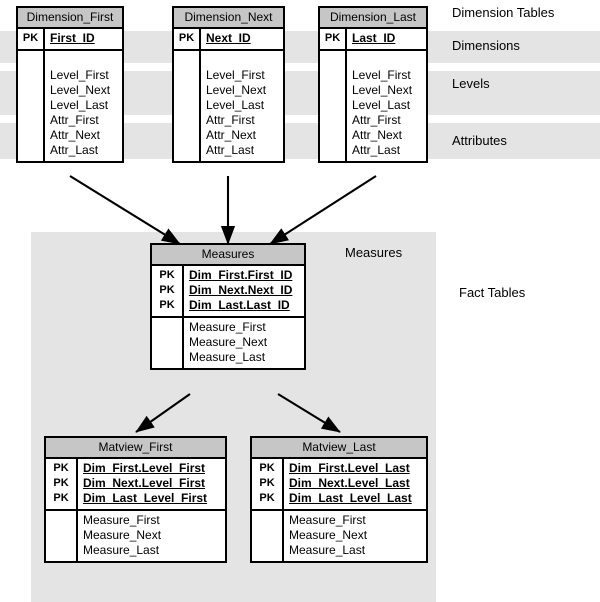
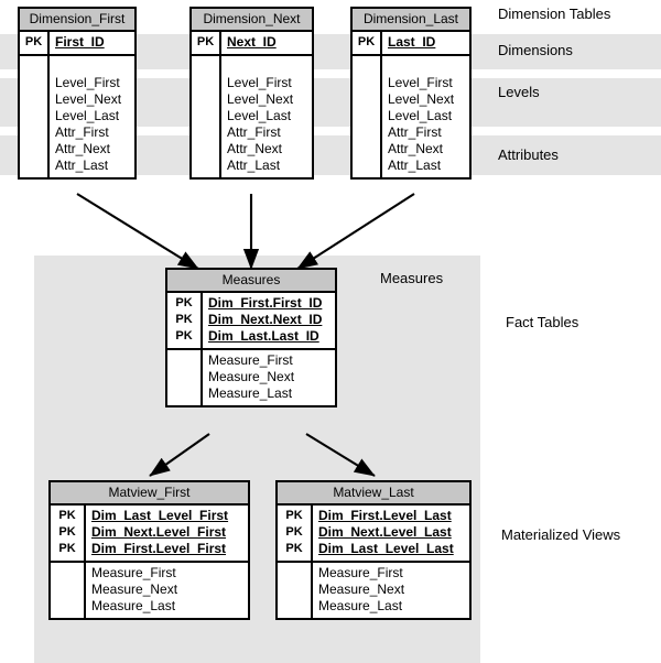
  Dimension_First
  PK
  First_ID
  Level_First
  Level_Next
  Level_Last
  Attr_First
  Attr_Next
  Attr_Last
  Dimension_Next
  PK
  Next_ID
  Level_First
  Level_Next
  Level_Last
  Attr_First
  Attr_Next
  Attr_Last
  Dimension_Last
  PK
  Last_ID
  Level_First
  Level_Next
  Level_Last
  Attr_First
  Attr_Next
  Attr_Last
  Measures
  PK
  PK
  PK
  Dim_First.First_ID
  Dim_Next.Next_ID
  Dim_Last.Last_ID
  Measure_First
  Measure_Next
  Measure_Last
  Matview_First
  PK
  PK
  PK
- Dim_First.Level_First
+ Dim_Last_Level_First
  Dim_Next.Level_First
- Dim_Last_Level_First
+ Dim_First.Level_First
  Measure_First
  Measure_Next
  Measure_Last
  Matview_Last
  PK
  PK
  PK
  Dim_First.Level_Last
  Dim_Next.Level_Last
  Dim_Last_Level_Last
  Measure_First
  Measure_Next
  Measure_Last
  Dimension Tables
  Dimensions
  Levels
  Attributes
  Measures
  Fact Tables
+ Materialized Views
